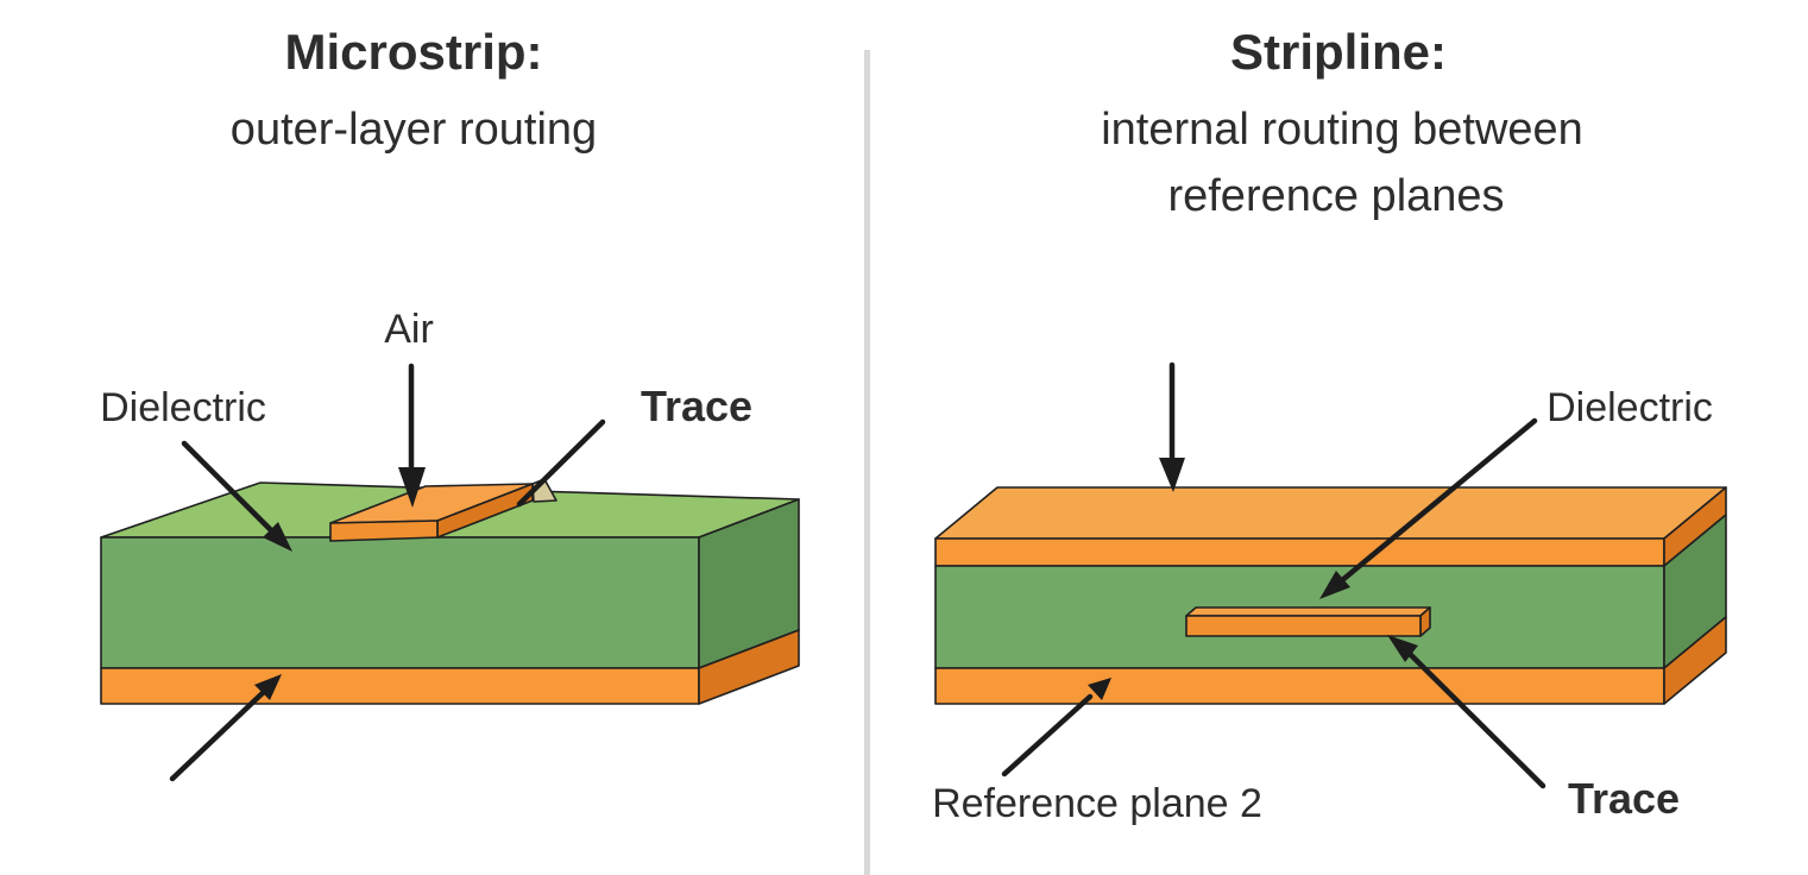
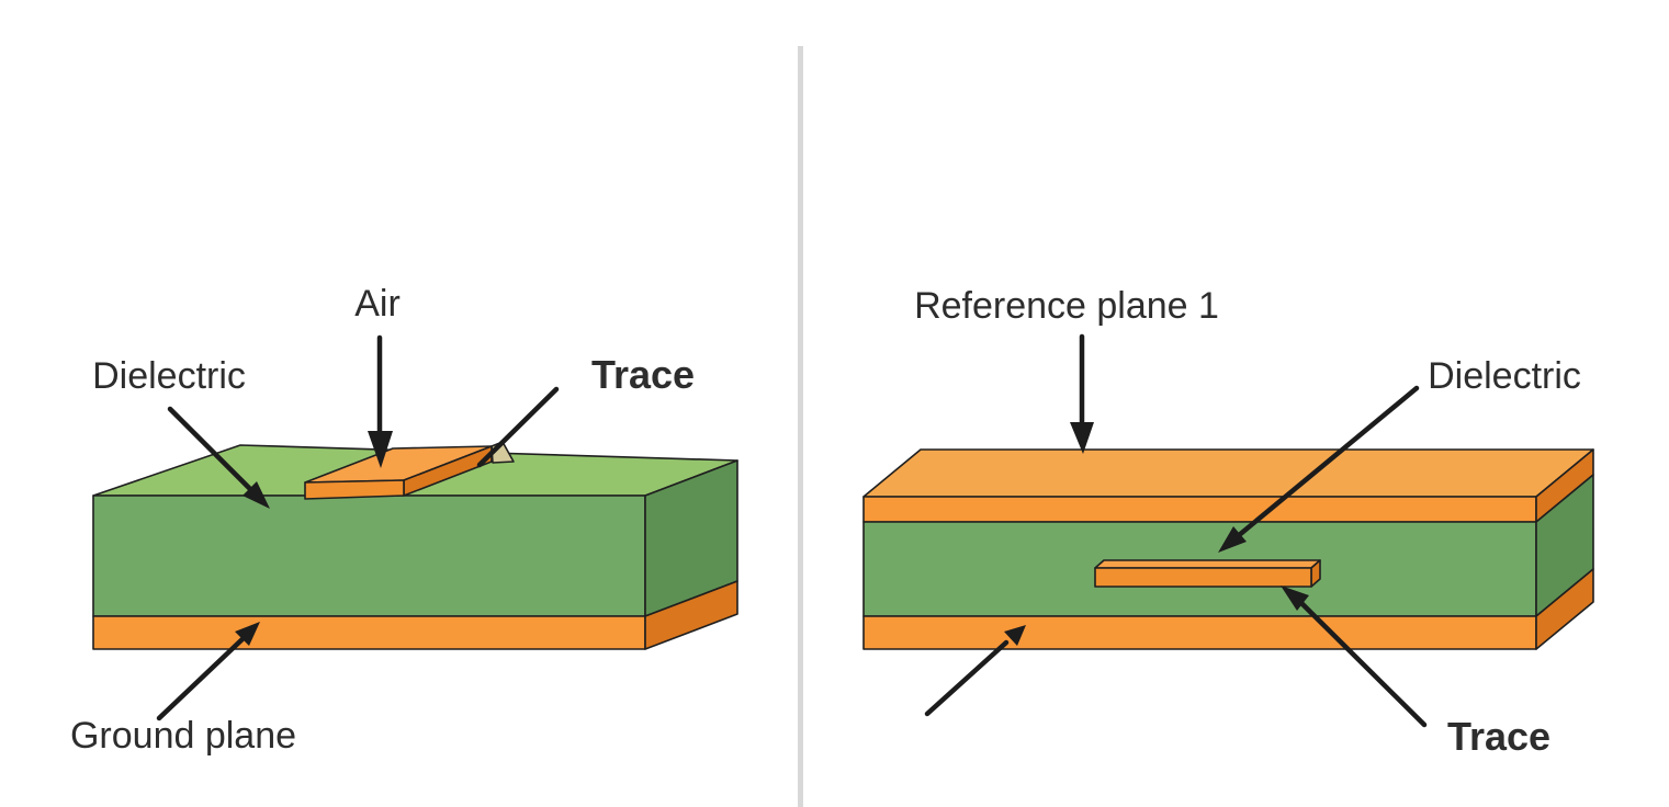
- Microstrip:
- outer-layer routing
- Stripline:
- internal routing between
- reference planes
  Air
  Dielectric
  Trace
+ Ground plane
+ Reference plane 1
  Dielectric
- Reference plane 2
  Trace
